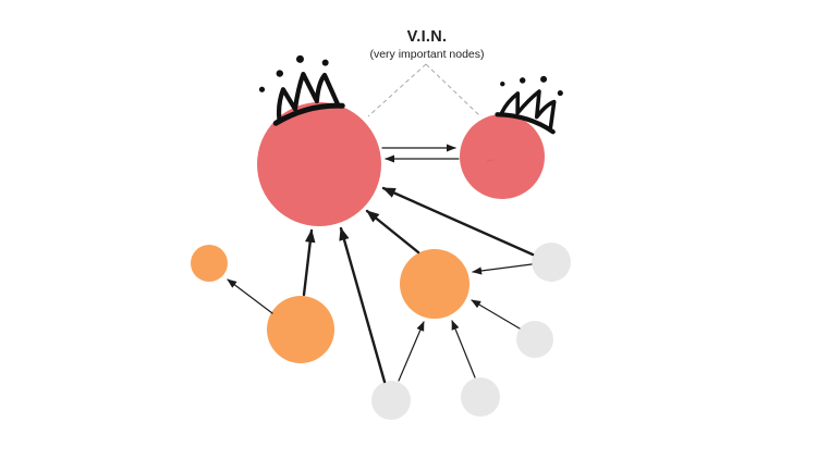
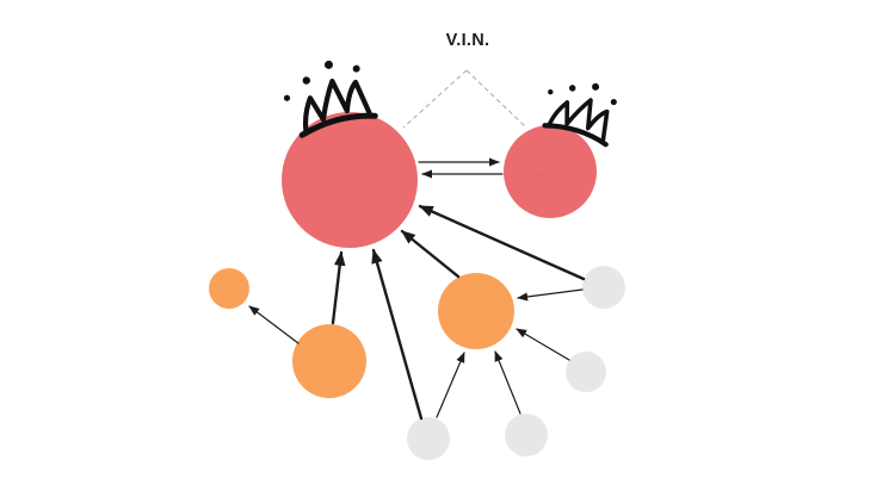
  V.I.N.
- (very important nodes)
